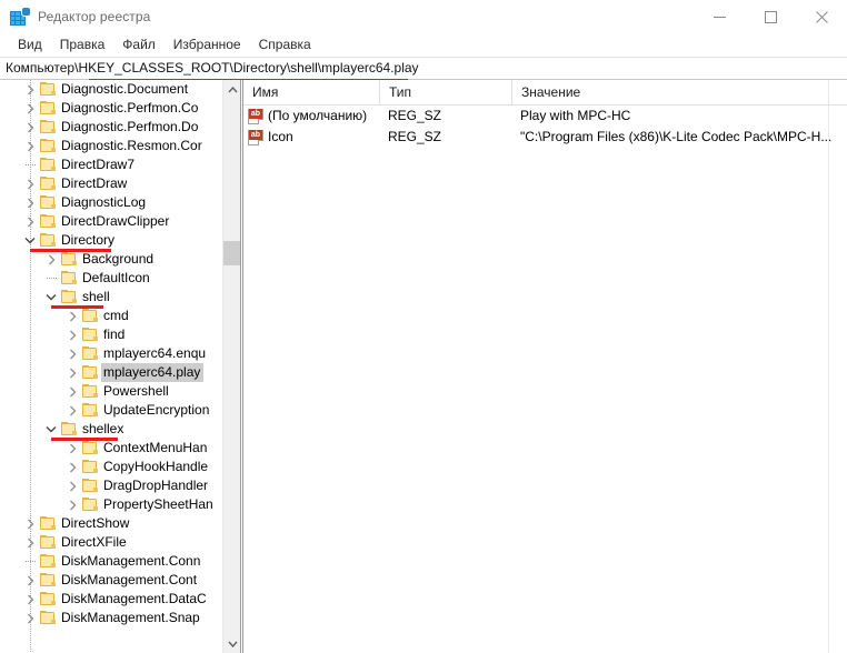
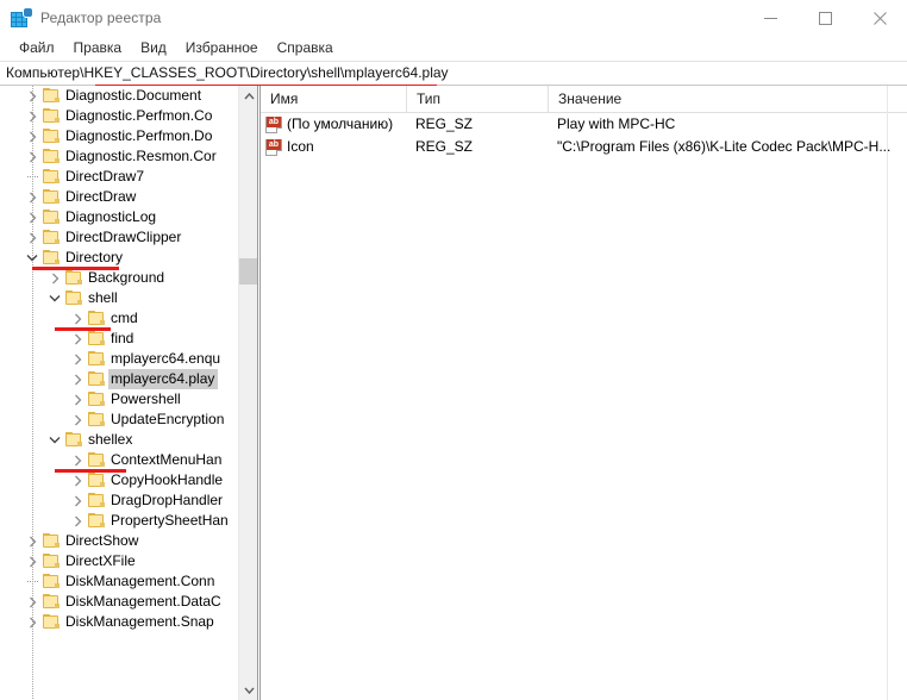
  Редактор реестра
- Вид
+ Файл
  Правка
- Файл
+ Вид
  Избранное
  Справка
  Компьютер\HKEY_CLASSES_ROOT\Directory\shell\mplayerc64.play
  Diagnostic.Document
  Diagnostic.Perfmon.Co
  Diagnostic.Perfmon.Do
  Diagnostic.Resmon.Cor
  DirectDraw7
  DirectDraw
  DiagnosticLog
  DirectDrawClipper
  Directory
  Background
- DefaultIcon
  shell
  cmd
  find
  mplayerc64.enqu
  mplayerc64.play
  Powershell
  UpdateEncryption
  shellex
  ContextMenuHan
  CopyHookHandle
  DragDropHandler
  PropertySheetHan
  DirectShow
  DirectXFile
  DiskManagement.Conn
- DiskManagement.Cont
  DiskManagement.DataC
  DiskManagement.Snap
  Имя
  Тип
  Значение
  (По умолчанию)
  REG_SZ
  Play with MPC-HC
  Icon
  REG_SZ
  "C:\Program Files (x86)\K-Lite Codec Pack\MPC-H...
